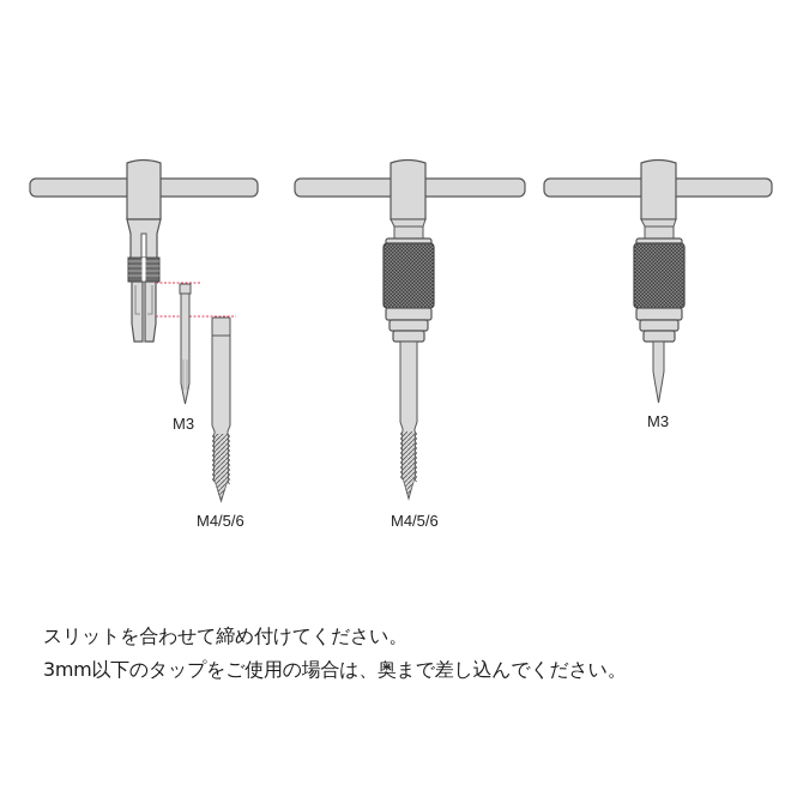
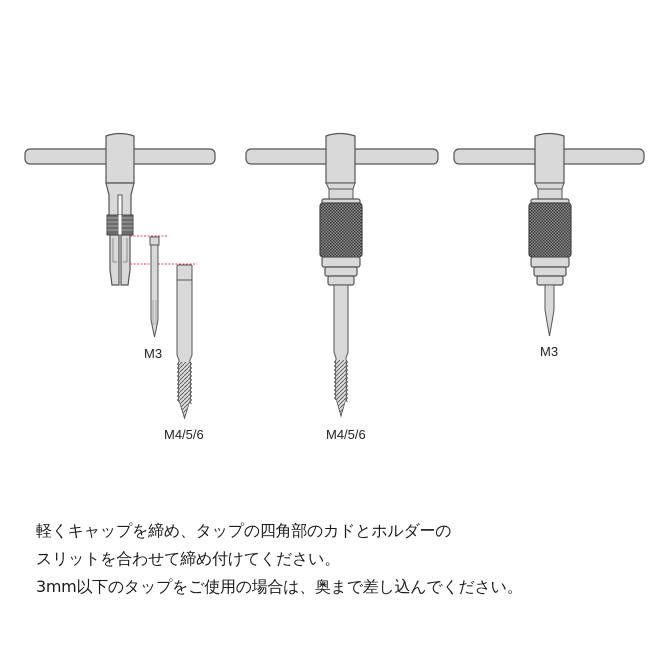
  M3
  M4/5/6
  M4/5/6
  M3
+ 軽くキャップを締め、タップの四角部のカドとホルダーの
  スリットを合わせて締め付けてください。
  3mm以下のタップをご使用の場合は、奥まで差し込んでください。
